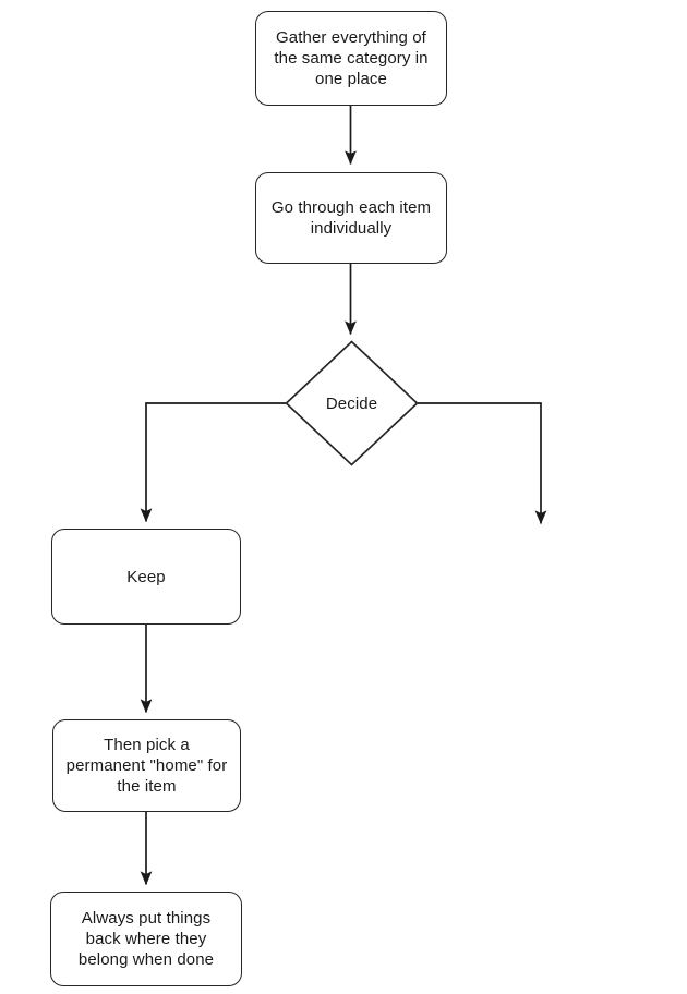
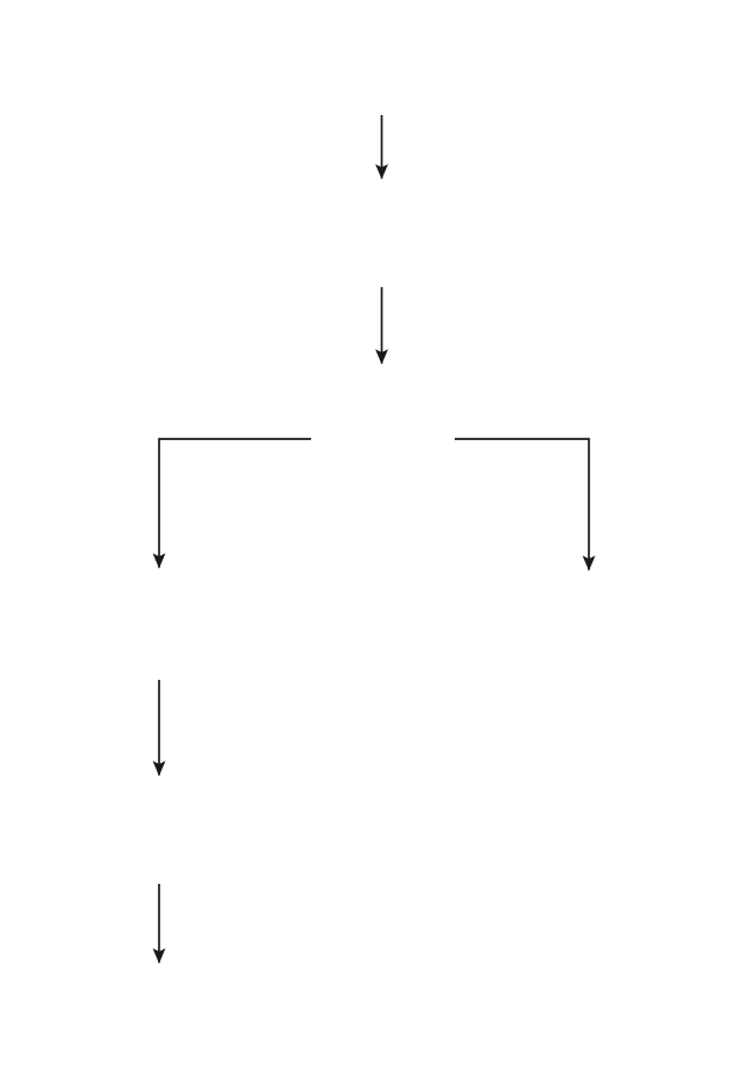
- Gather everything of
- the same category in
- one place
- Go through each item
- individually
- Decide
- Keep
- Then pick a
- permanent "home" for
- the item
- Always put things
- back where they
- belong when done
